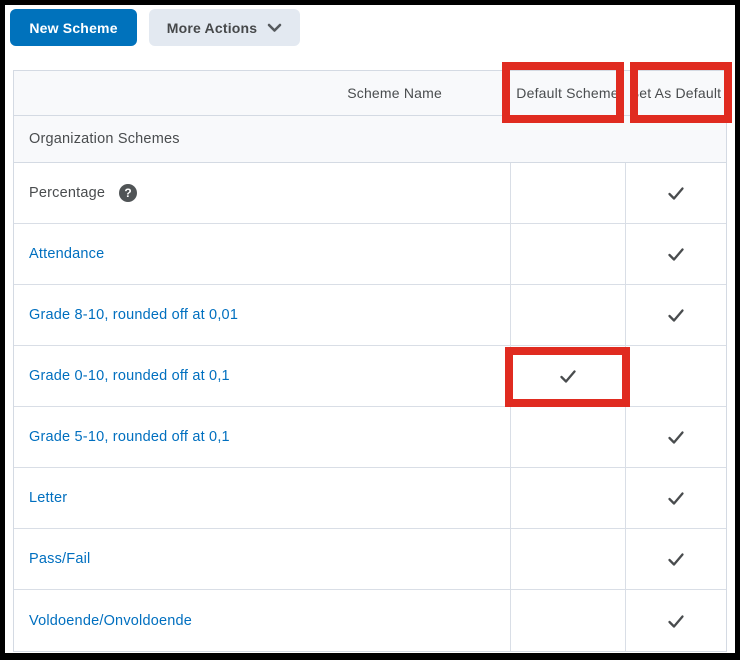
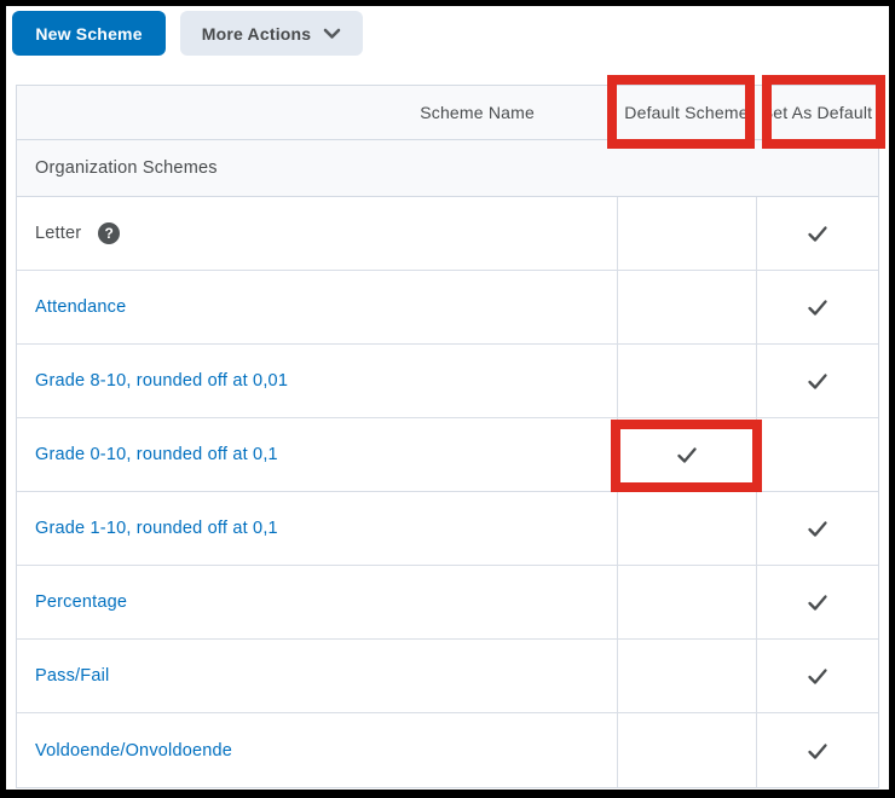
  New Scheme
  More Actions
  Scheme Name
  Default Scheme
  Set As Default
  Organization Schemes
- Percentage
+ Letter
  ?
  Attendance
  Grade 8-10, rounded off at 0,01
  Grade 0-10, rounded off at 0,1
- Grade 5-10, rounded off at 0,1
+ Grade 1-10, rounded off at 0,1
- Letter
+ Percentage
  Pass/Fail
  Voldoende/Onvoldoende
